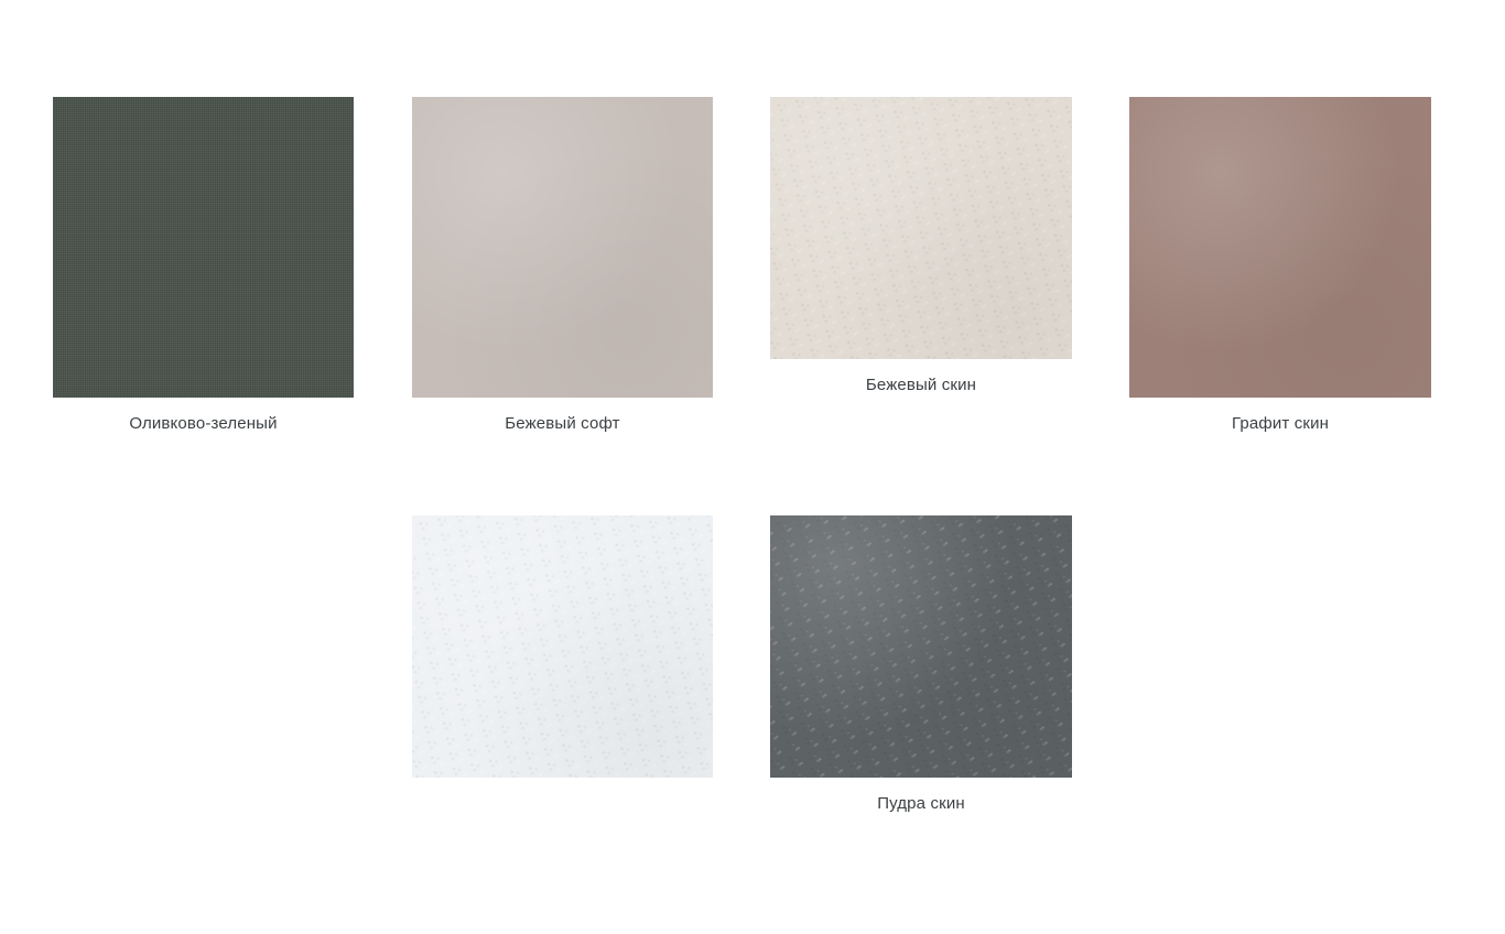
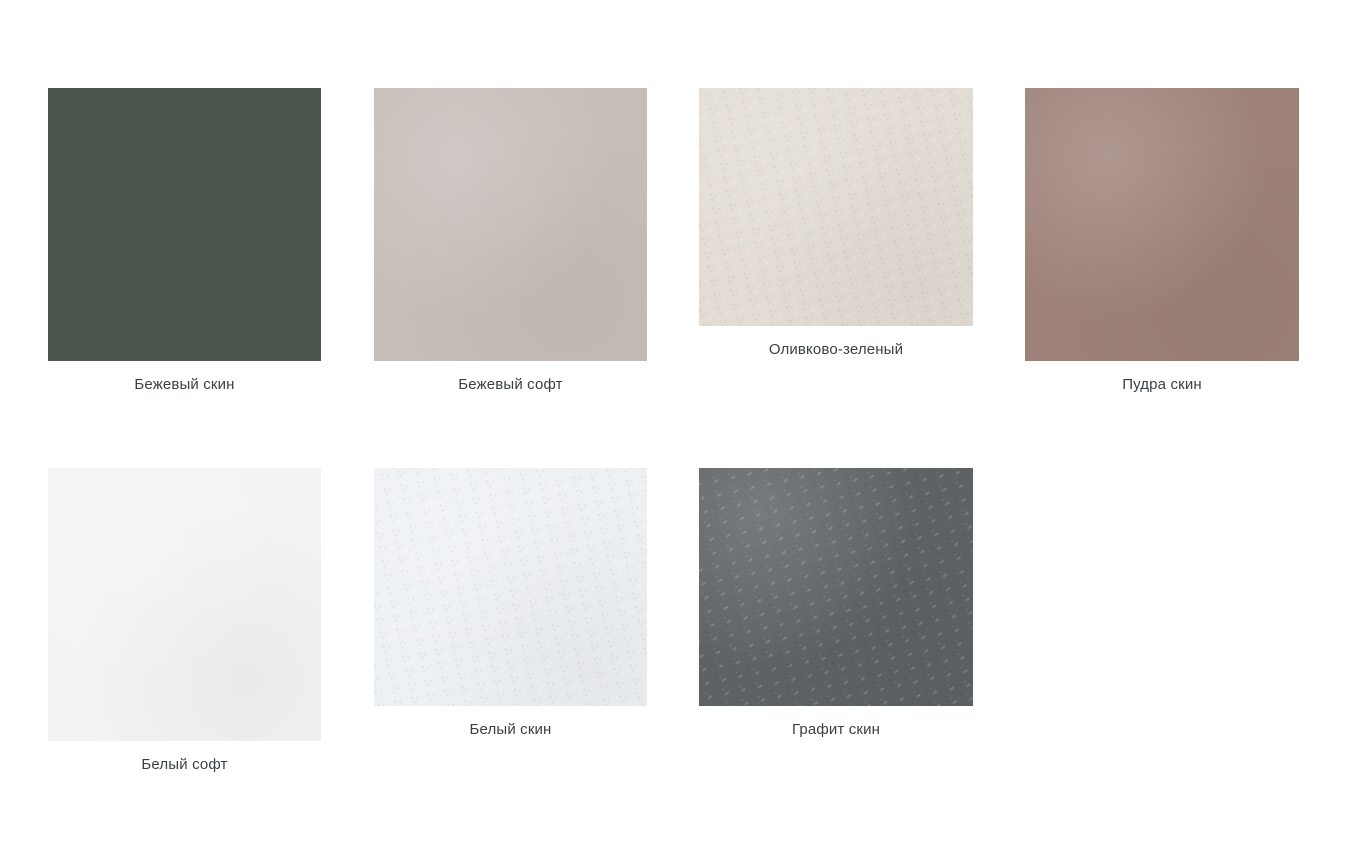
- Оливково-зеленый
+ Бежевый скин
  Бежевый софт
- Бежевый скин
+ Оливково-зеленый
- Графит скин
+ Пудра скин
+ Белый софт
+ Белый скин
- Пудра скин
+ Графит скин
